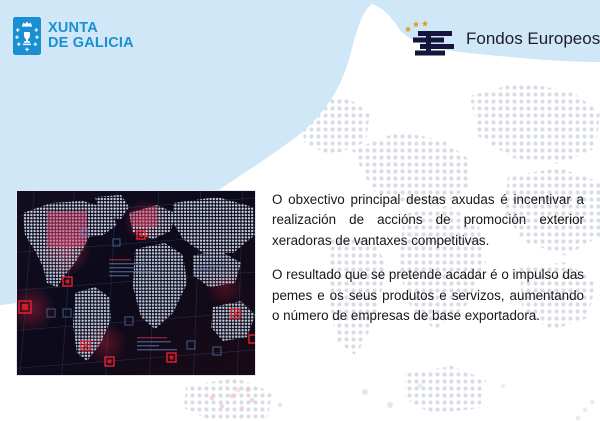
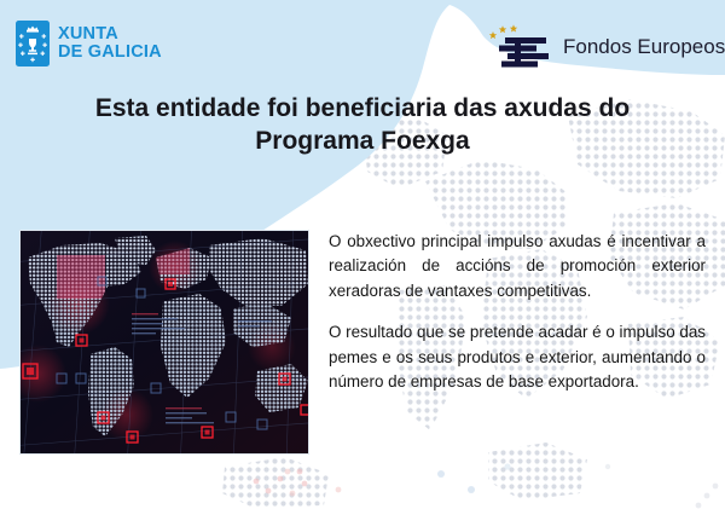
  XUNTA
  DE GALICIA
  Fondos Europeos
+ Esta entidade foi beneficiaria das axudas do Programa Foexga
- O obxectivo principal destas axudas é incentivar a realización de accións de promoción exterior xeradoras de vantaxes competitivas.
+ O obxectivo principal impulso axudas é incentivar a realización de accións de promoción exterior xeradoras de vantaxes competitivas.
- O resultado que se pretende acadar é o impulso das pemes e os seus produtos e servizos, aumentando o número de empresas de base exportadora.
+ O resultado que se pretende acadar é o impulso das pemes e os seus produtos e exterior, aumentando o número de empresas de base exportadora.
